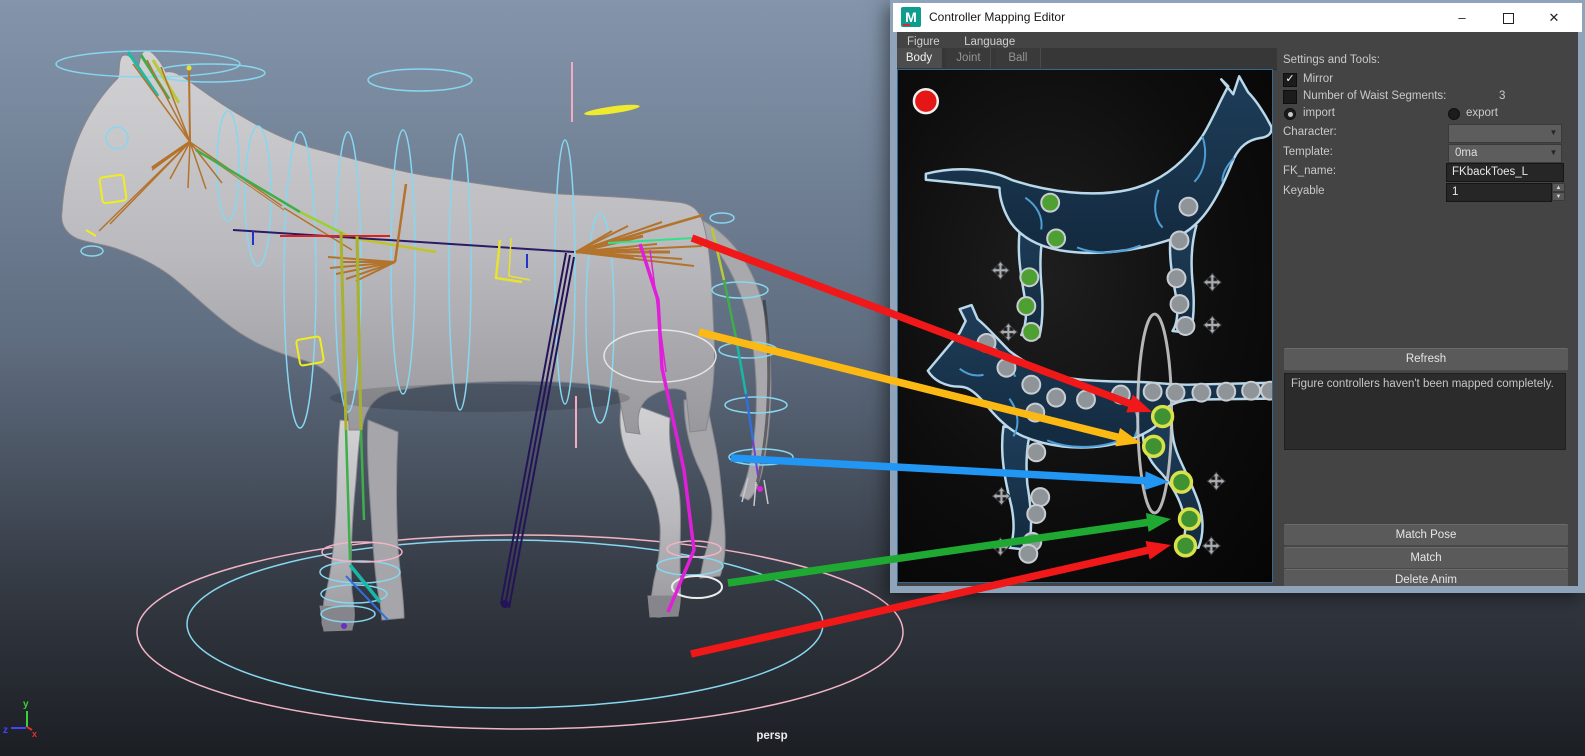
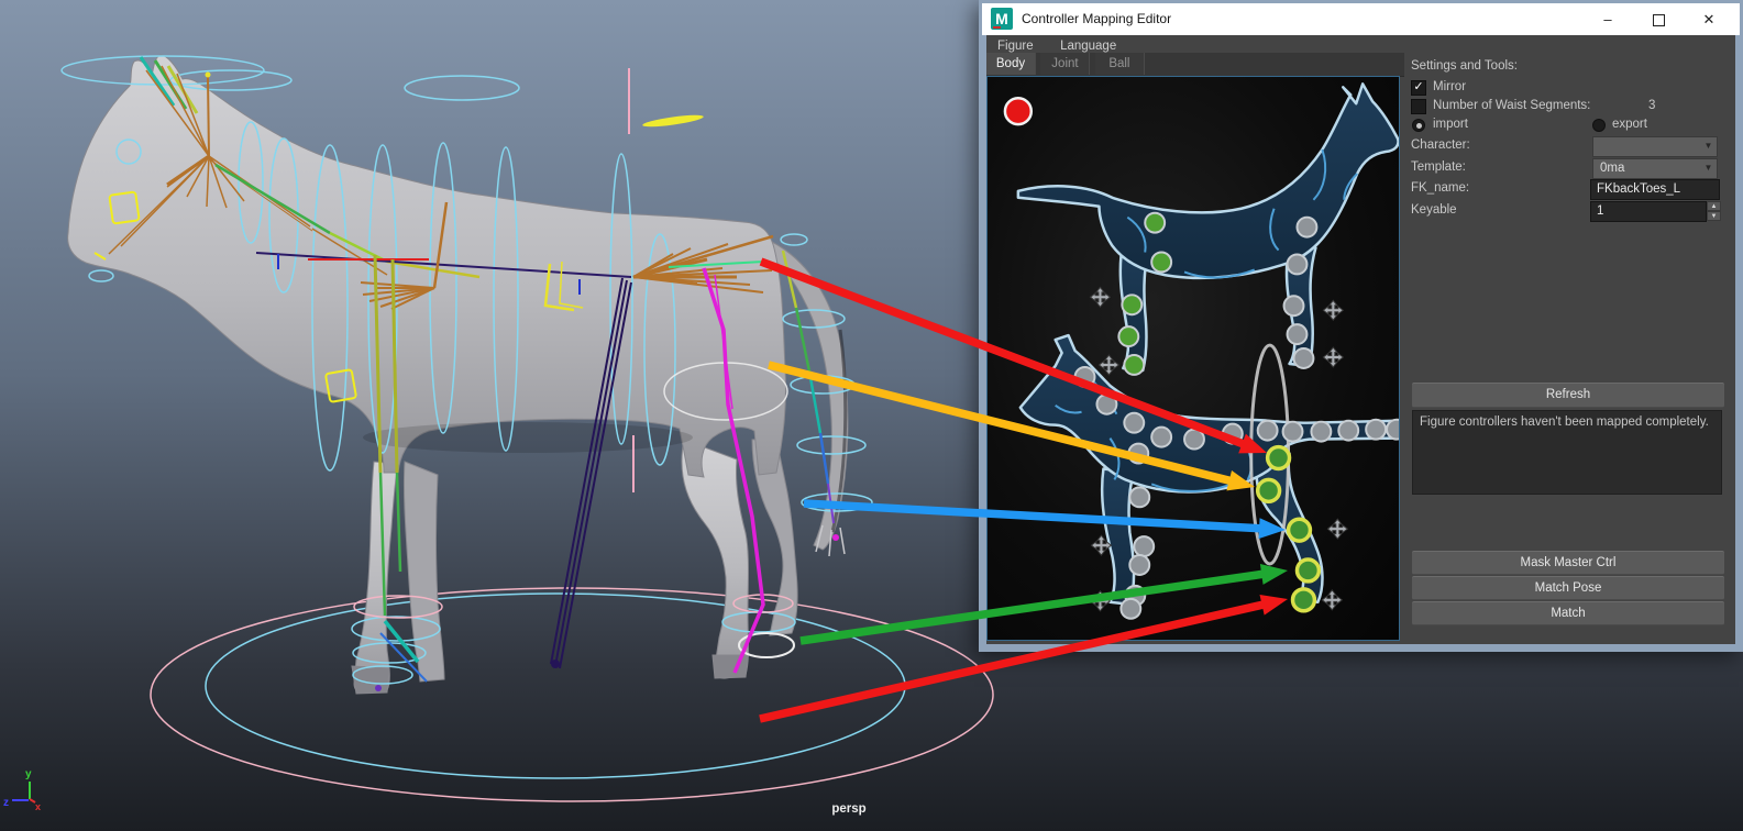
  y
  z
  x
  persp
  M
  Controller Mapping Editor
  –
  ✕
  Figure Language
  Body Joint Ball
  Settings and Tools:
  ✓
  Mirror
  Number of Waist Segments:
  3
  import
  export
  Character:
  ▼
  Template:
  0ma
  ▼
  FK_name:
  FKbackToes_L
  Keyable
  1
  Refresh
  Figure controllers haven't been mapped completely.
+ Mask Master Ctrl
  Match Pose
  Match
- Delete Anim
